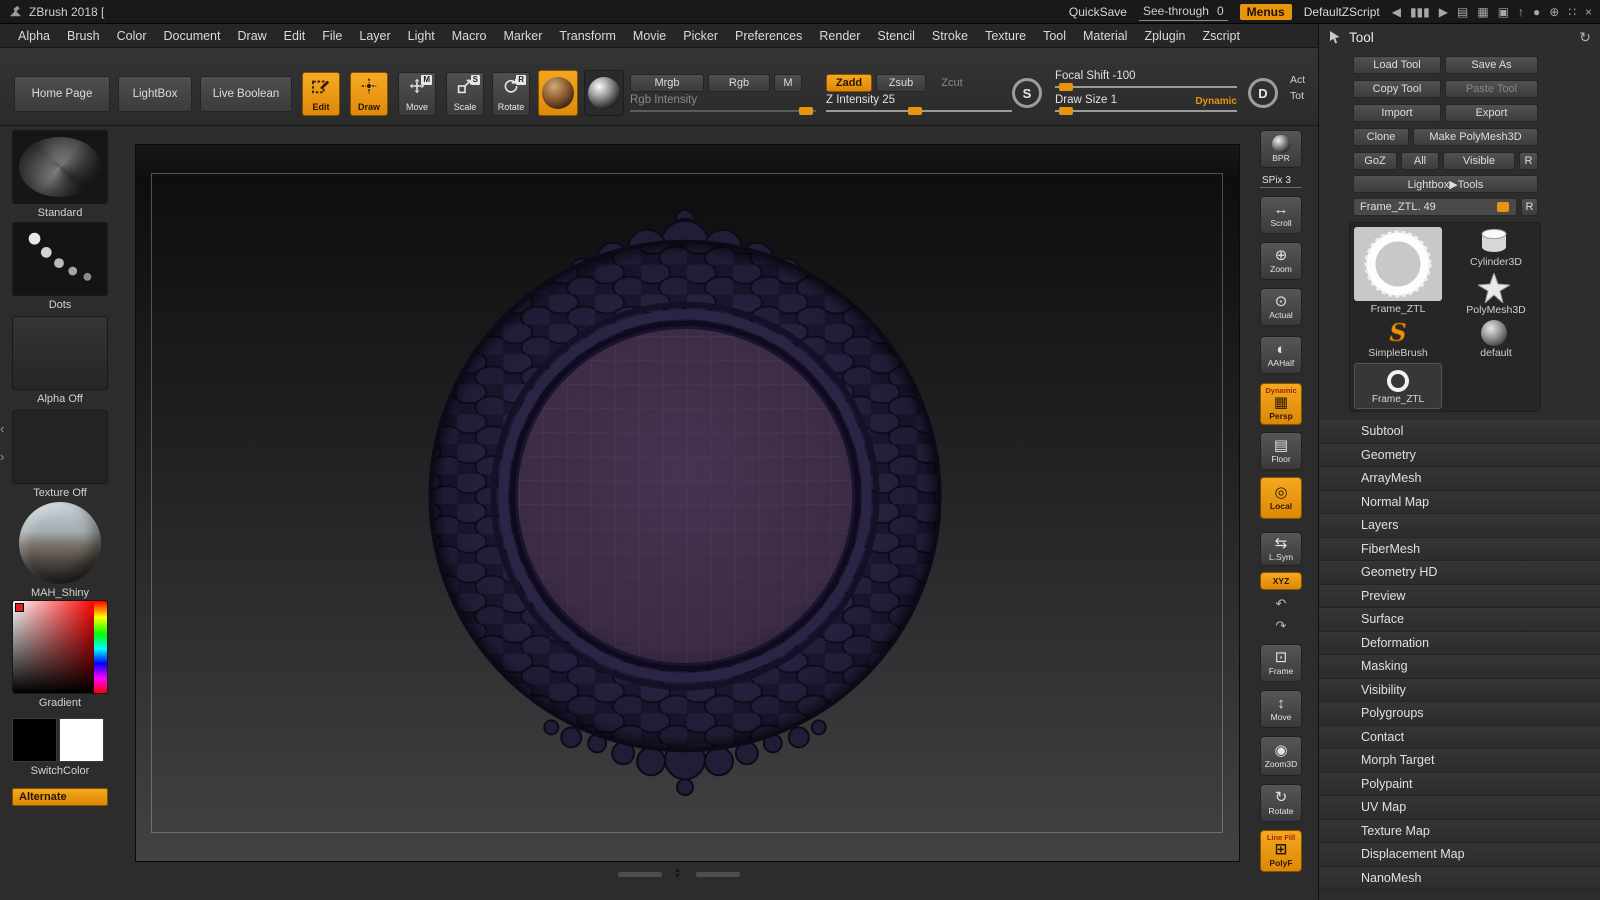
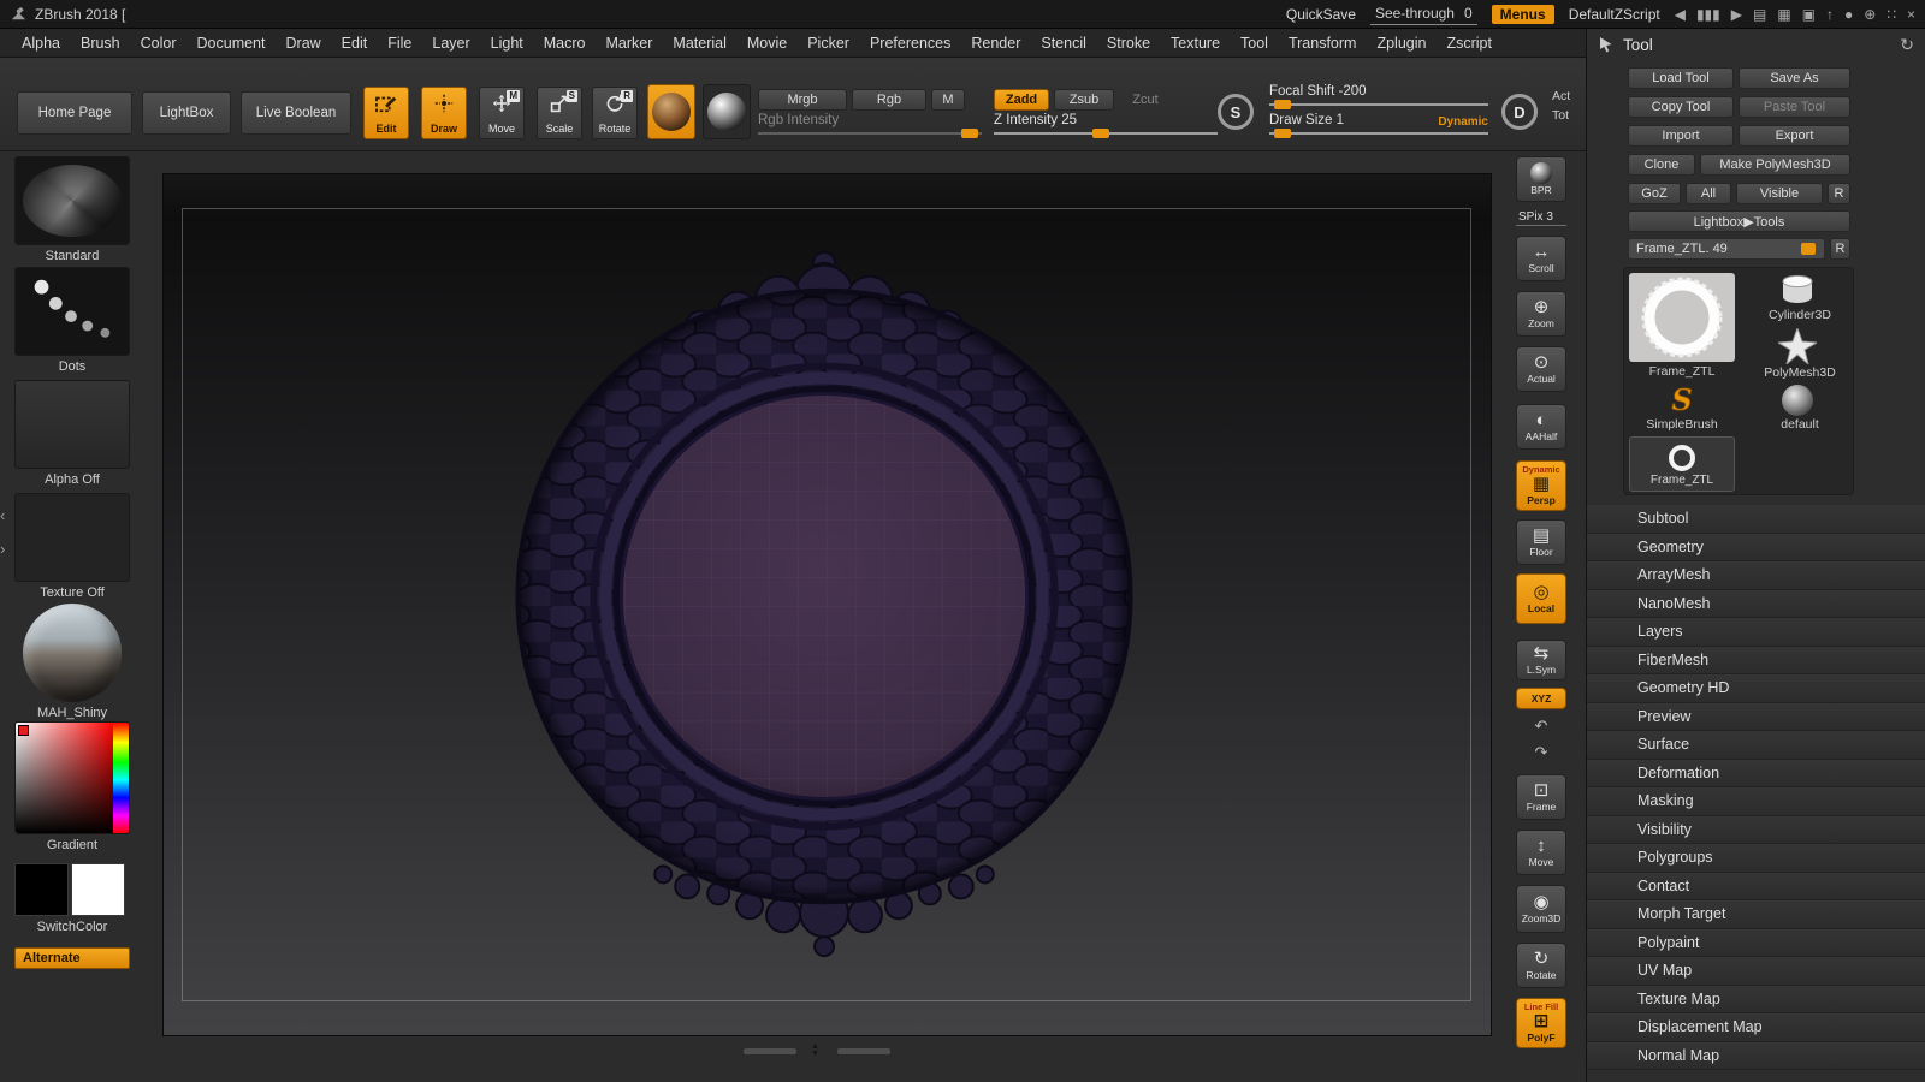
  ZBrush 2018 [
  QuickSave
  See-through
  0
  Menus
  DefaultZScript
  ◀
  ▮▮▮
  ▶
  ▤
  ▦
  ▣
  ↑
  ●
  ⊕
  ∷
  ×
  Alpha
  Brush
  Color
  Document
  Draw
  Edit
  File
  Layer
  Light
  Macro
  Marker
- Transform
+ Material
  Movie
  Picker
  Preferences
  Render
  Stencil
  Stroke
  Texture
  Tool
- Material
+ Transform
  Zplugin
  Zscript
  Home Page
  LightBox
  Live Boolean
  Edit
  Draw
  M
  Move
  S
  Scale
  R
  Rotate
  Mrgb
  Rgb
  M
  Rgb Intensity
  Zadd
  Zsub
  Zcut
  Z Intensity 25
  S
- Focal Shift -100
+ Focal Shift -200
  Draw Size 1
  Dynamic
  D
  Act
  Tot
  Standard
  Dots
  Alpha Off
  Texture Off
  MAH_Shiny
  Gradient
  SwitchColor
  Alternate
  ‹
  ›
  BPR
  SPix 3
  ↔
  Scroll
  ⊕
  Zoom
  ⊙
  Actual
  ◐
  AAHalf
  Dynamic
  ▦
  Persp
  ▤
  Floor
  ◎
  Local
  ⇆
  L.Sym
  XYZ
  ↶
  ↷
  ⊡
  Frame
  ↕
  Move
  ◉
  Zoom3D
  ↻
  Rotate
  Line Fill
  ⊞
  PolyF
  Tool
  ↻
  Load Tool
  Save As
  Copy Tool
  Paste Tool
  Import
  Export
  Clone
  Make PolyMesh3D
  GoZ
  All
  Visible
  R
  Lightbox▶Tools
  Frame_ZTL. 49
  R
  Frame_ZTL
  Cylinder3D
  PolyMesh3D
  S
  SimpleBrush
  default
  Frame_ZTL
  Subtool
  Geometry
  ArrayMesh
- Normal Map
+ NanoMesh
  Layers
  FiberMesh
  Geometry HD
  Preview
  Surface
  Deformation
  Masking
  Visibility
  Polygroups
  Contact
  Morph Target
  Polypaint
  UV Map
  Texture Map
  Displacement Map
- NanoMesh
+ Normal Map
